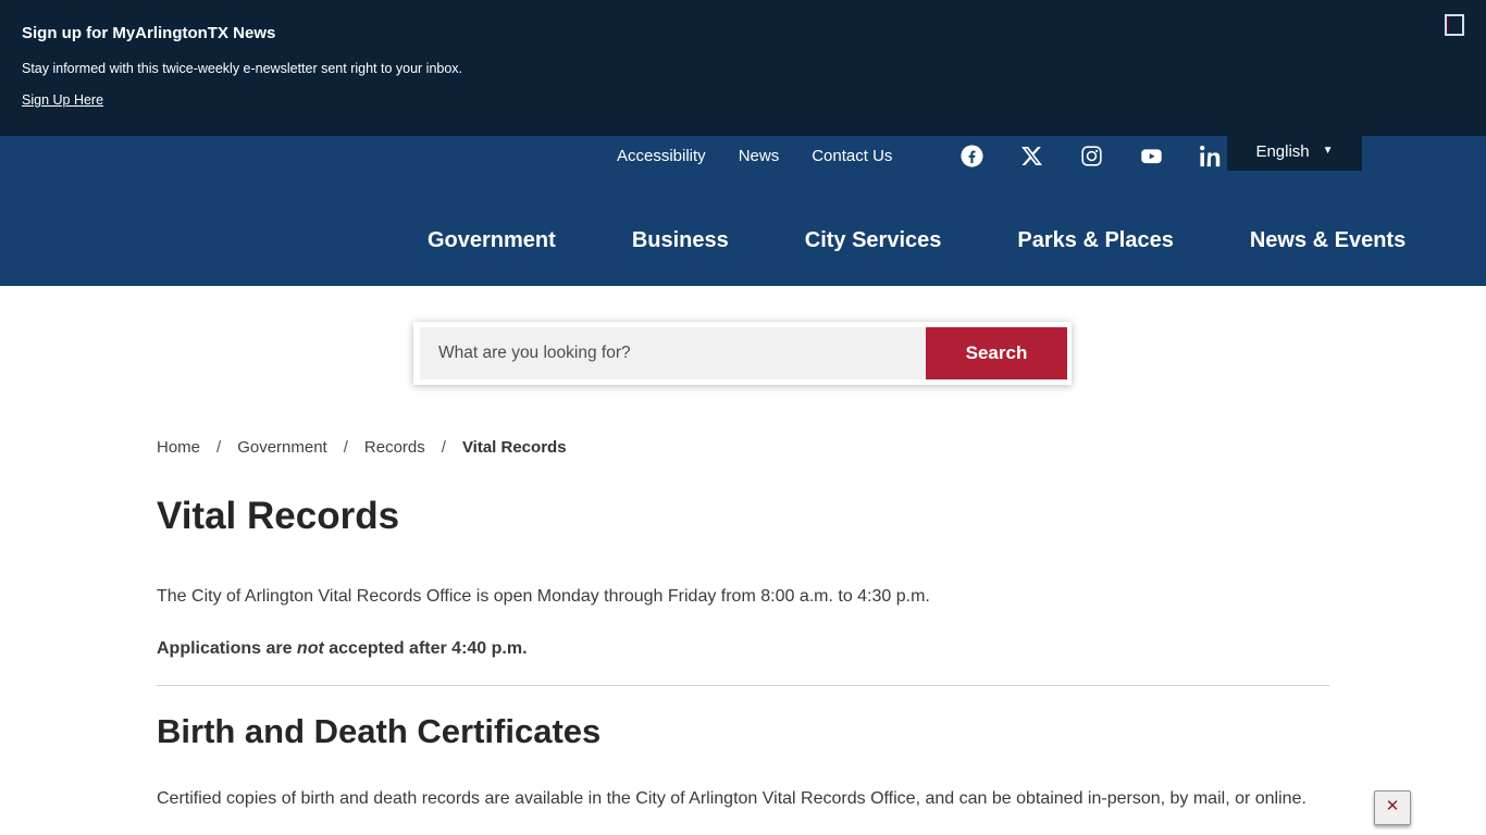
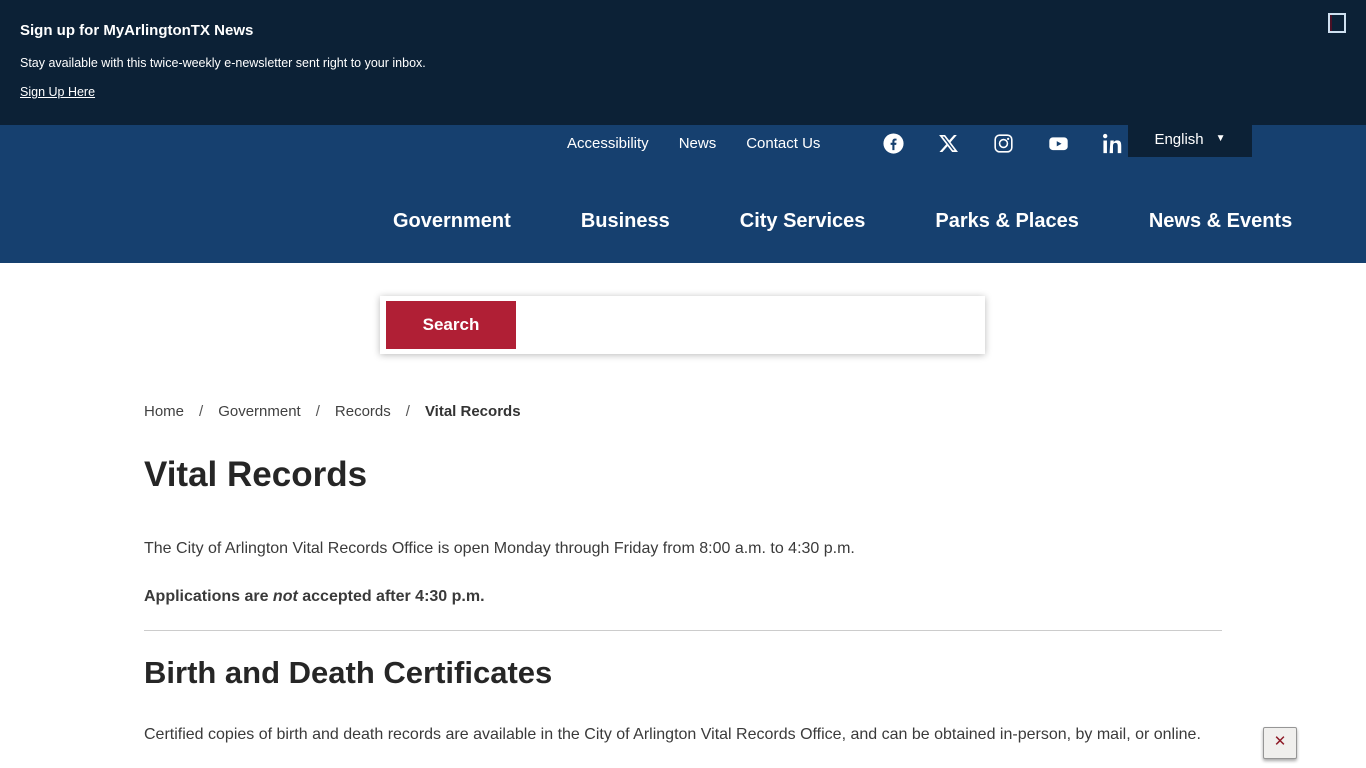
  Sign up for MyArlingtonTX News
- Stay informed with this twice-weekly e-newsletter sent right to your inbox.
+ Stay available with this twice-weekly e-newsletter sent right to your inbox.
  Sign Up Here
  Accessibility
  News
  Contact Us
  English
  ▼
  Government
  Business
  City Services
  Parks & Places
  News & Events
- What are you looking for?
  Search
  Home
  /
  Government
  /
  Records
  /
  Vital Records
  Vital Records
  The City of Arlington Vital Records Office is open Monday through Friday from 8:00 a.m. to 4:30 p.m.
- Applications are not accepted after 4:40 p.m.
+ Applications are not accepted after 4:30 p.m.
  Birth and Death Certificates
  Certified copies of birth and death records are available in the City of Arlington Vital Records Office, and can be obtained in-person, by mail, or online.
  ✕
